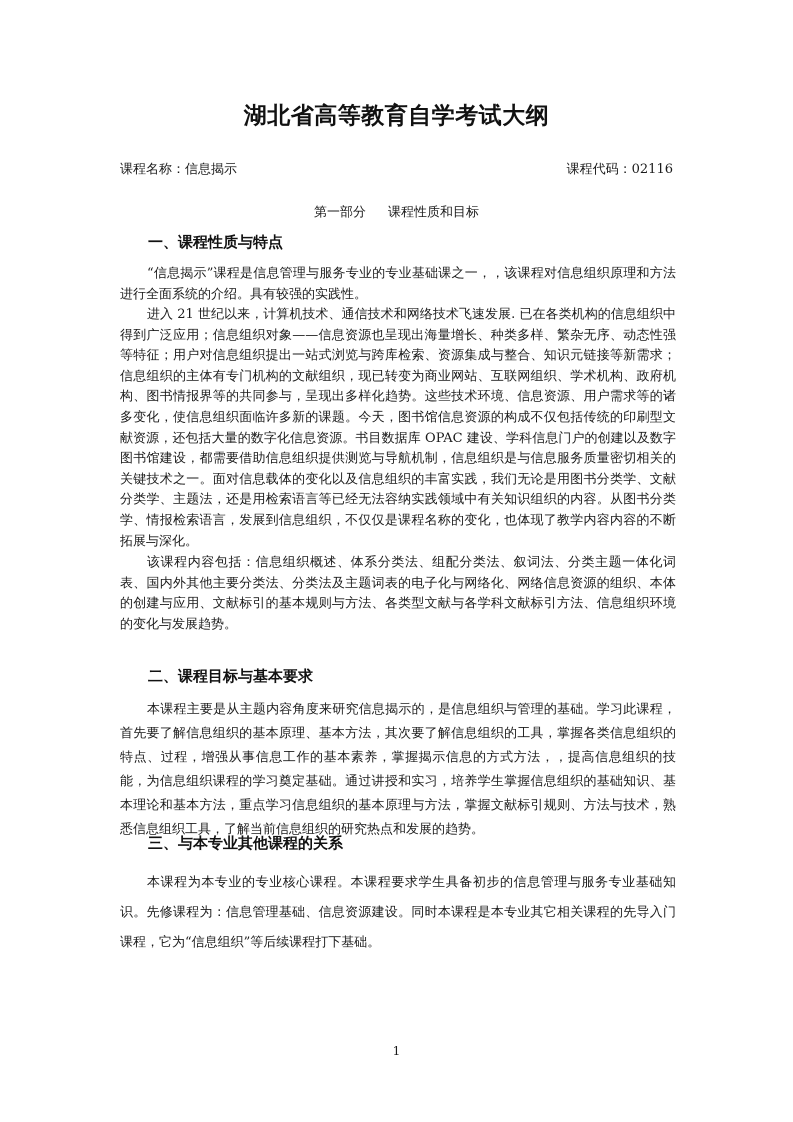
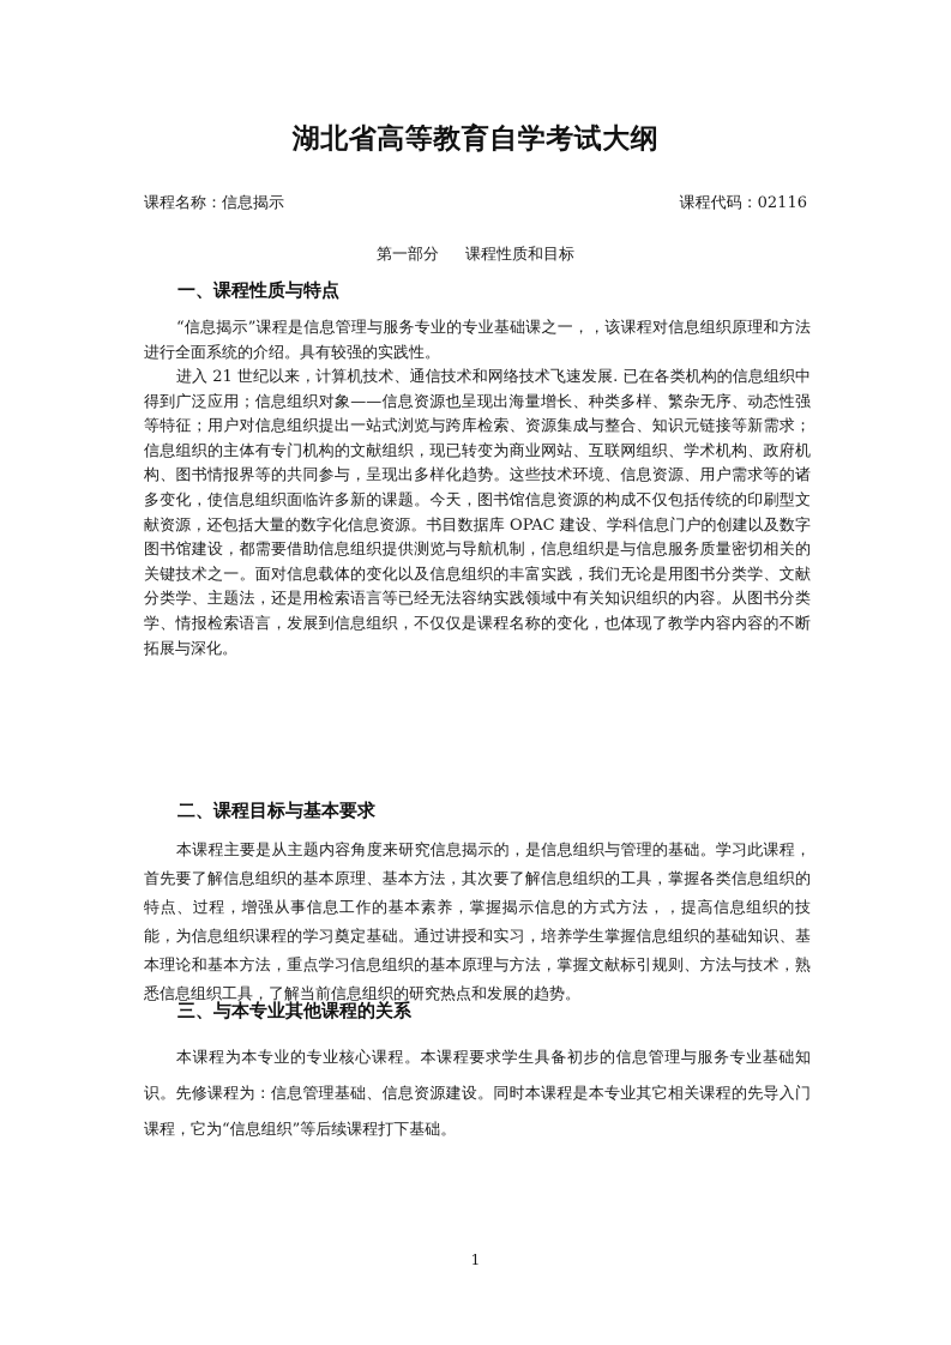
  湖北省高等教育自学考试大纲
  课程名称：信息揭示
  课程代码：02116
  第一部分 课程性质和目标
  一、课程性质与特点
  “信息揭示”课程是信息管理与服务专业的专业基础课之一，，该课程对信息组织原理和方法进行全面系统的介绍。具有较强的实践性。
  进入 21 世纪以来，计算机技术、通信技术和网络技术飞速发展. 已在各类机构的信息组织中得到广泛应用；信息组织对象——信息资源也呈现出海量增长、种类多样、繁杂无序、动态性强等特征；用户对信息组织提出一站式浏览与跨库检索、资源集成与整合、知识元链接等新需求；信息组织的主体有专门机构的文献组织，现已转变为商业网站、互联网组织、学术机构、政府机构、图书情报界等的共同参与，呈现出多样化趋势。这些技术环境、信息资源、用户需求等的诸多变化，使信息组织面临许多新的课题。今天，图书馆信息资源的构成不仅包括传统的印刷型文献资源，还包括大量的数字化信息资源。书目数据库 OPAC 建设、学科信息门户的创建以及数字图书馆建设，都需要借助信息组织提供测览与导航机制，信息组织是与信息服务质量密切相关的关键技术之一。面对信息载体的变化以及信息组织的丰富实践，我们无论是用图书分类学、文献分类学、主题法，还是用检索语言等已经无法容纳实践领域中有关知识组织的内容。从图书分类学、情报检索语言，发展到信息组织，不仅仅是课程名称的变化，也体现了教学内容内容的不断拓展与深化。
- 该课程内容包括：信息组织概述、体系分类法、组配分类法、叙词法、分类主题一体化词表、国内外其他主要分类法、分类法及主题词表的电子化与网络化、网络信息资源的组织、本体的创建与应用、文献标引的基本规则与方法、各类型文献与各学科文献标引方法、信息组织环境的变化与发展趋势。
  二、课程目标与基本要求
  本课程主要是从主题内容角度来研究信息揭示的，是信息组织与管理的基础。学习此课程，首先要了解信息组织的基本原理、基本方法，其次要了解信息组织的工具，掌握各类信息组织的特点、过程，增强从事信息工作的基本素养，掌握揭示信息的方式方法，，提高信息组织的技能，为信息组织课程的学习奠定基础。通过讲授和实习，培养学生掌握信息组织的基础知识、基本理论和基本方法，重点学习信息组织的基本原理与方法，掌握文献标引规则、方法与技术，熟悉信息组织工具，了解当前信息组织的研究热点和发展的趋势。
  三、与本专业其他课程的关系
  本课程为本专业的专业核心课程。本课程要求学生具备初步的信息管理与服务专业基础知识。先修课程为：信息管理基础、信息资源建设。同时本课程是本专业其它相关课程的先导入门课程，它为“信息组织”等后续课程打下基础。
  1
